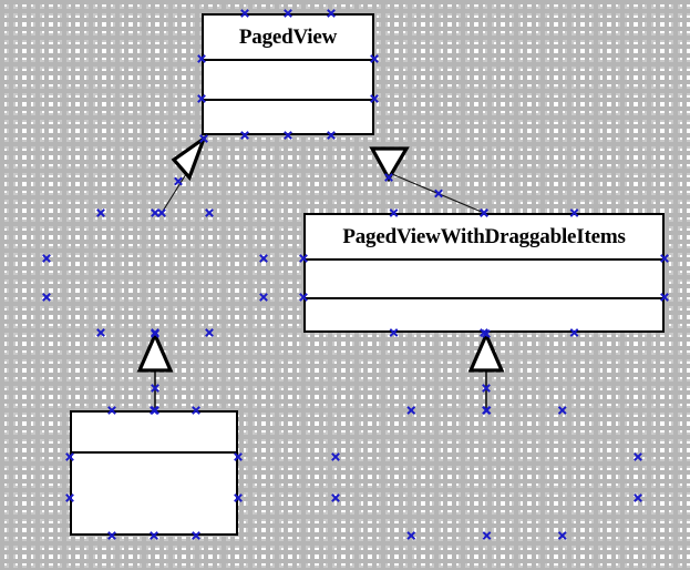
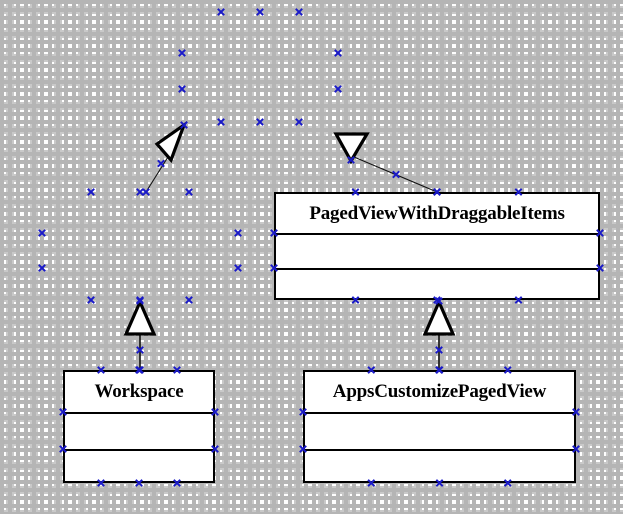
- PagedView
  PagedViewWithDraggableItems
+ Workspace
+ AppsCustomizePagedView
